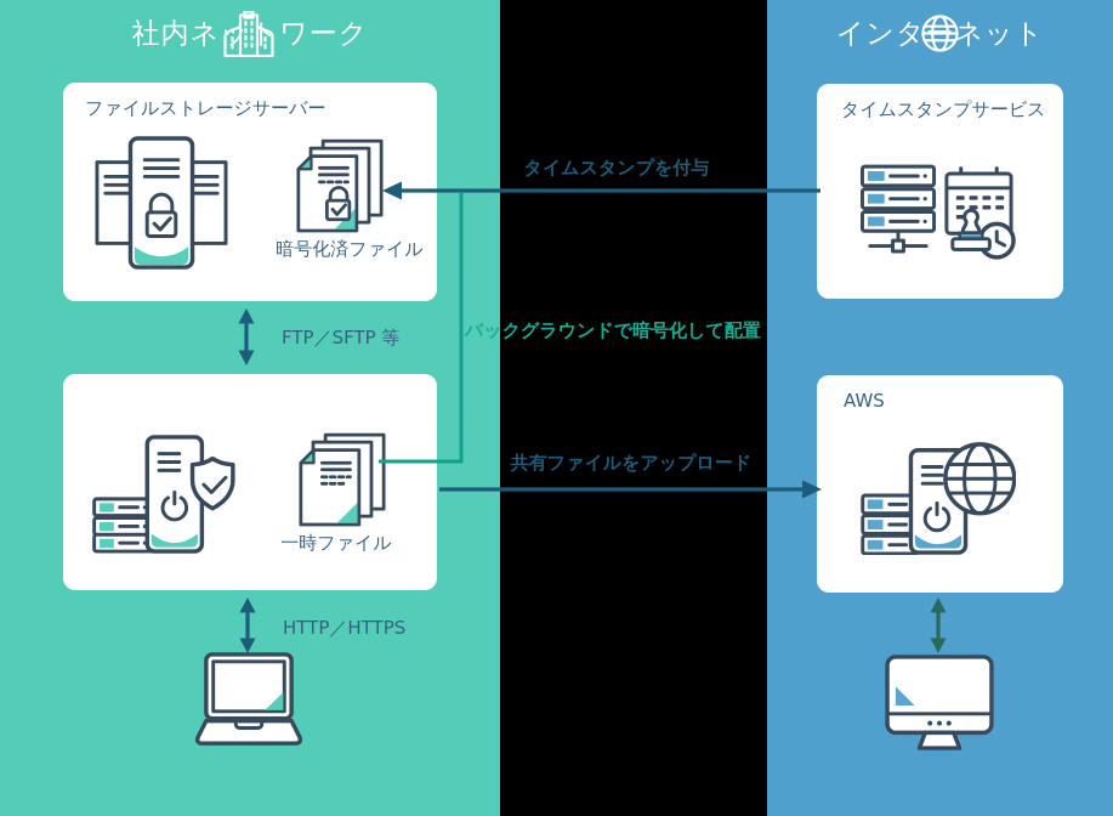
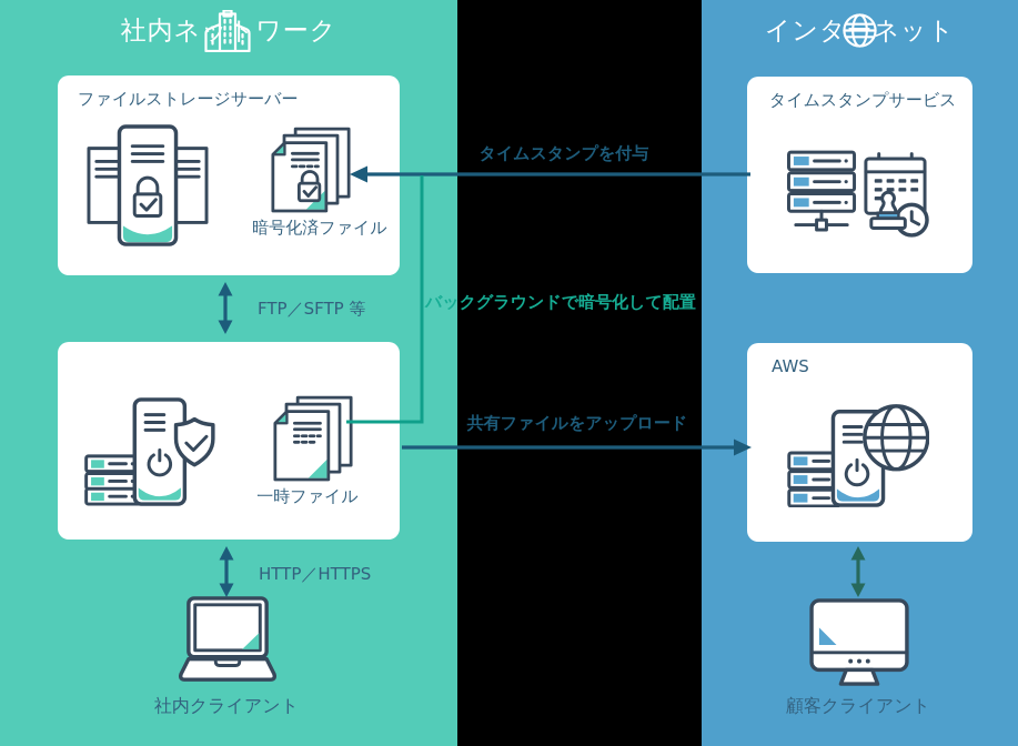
  社内ネットワーク
  インタネット
  ファイルストレージサーバー
  暗号化済ファイル
  一時ファイル
  タイムスタンプサービス
  AWS
+ 社内クライアント
+ 顧客クライアント
  タイムスタンプを付与
  共有ファイルをアップロード
  バックグラウンドで暗号化して配置
  FTP／SFTP 等
  HTTP／HTTPS
